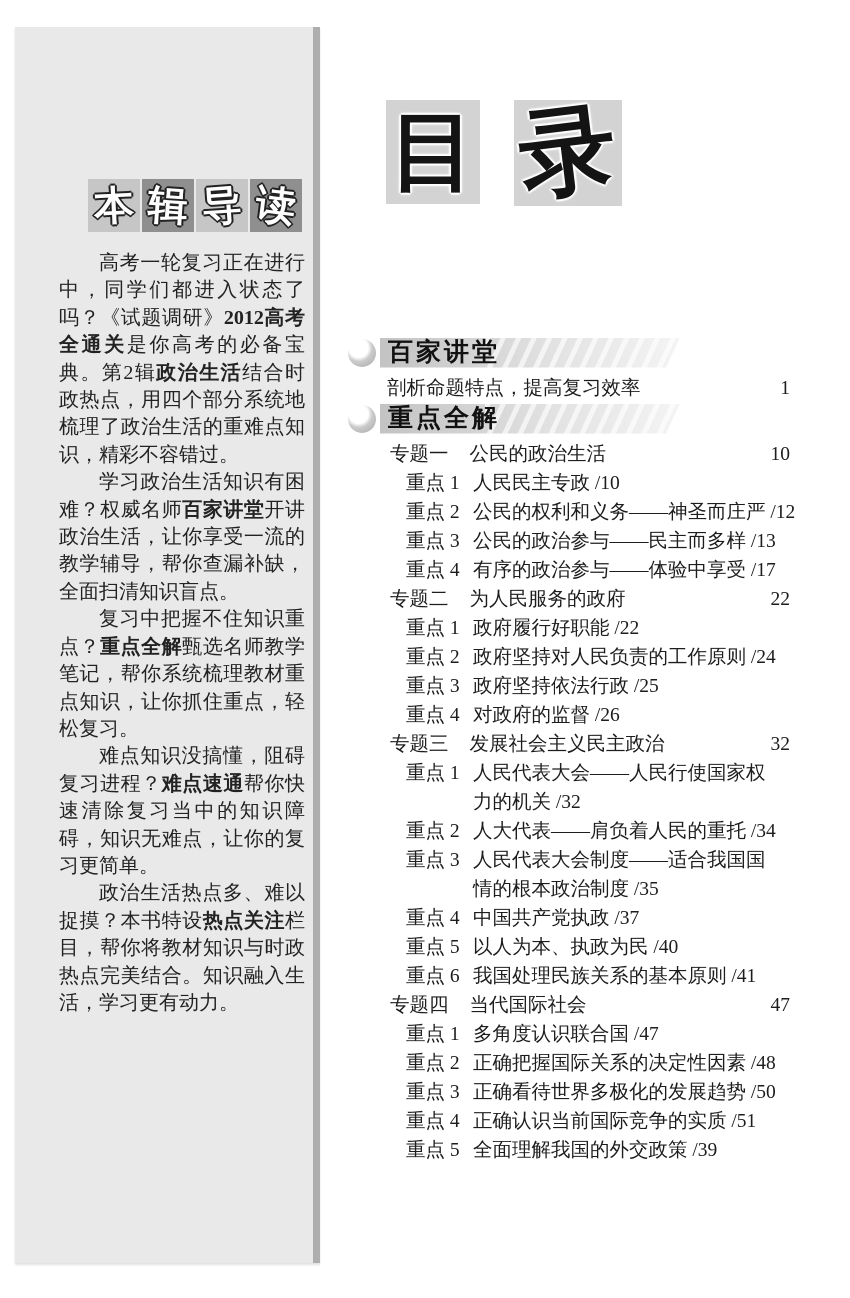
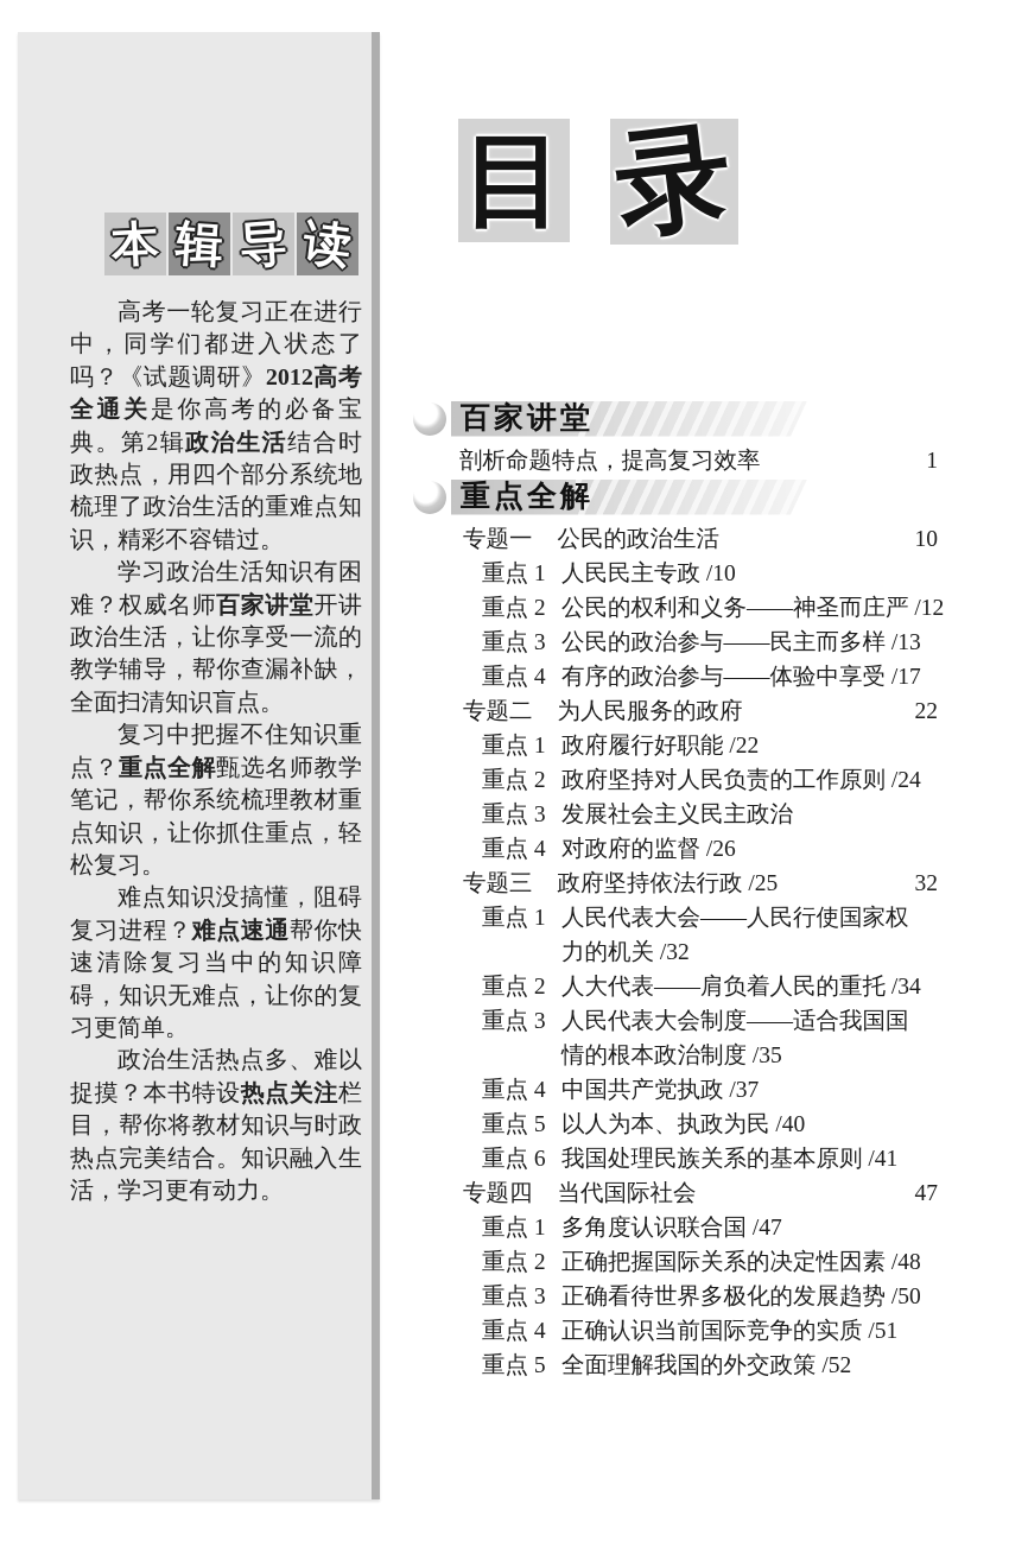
  高考一轮复习正在进行中，同学们都进入状态了吗？《试题调研》2012高考全通关是你高考的必备宝典。第2辑政治生活结合时政热点，用四个部分系统地梳理了政治生活的重难点知识，精彩不容错过。
  学习政治生活知识有困难？权威名师百家讲堂开讲政治生活，让你享受一流的教学辅导，帮你查漏补缺，全面扫清知识盲点。
  复习中把握不住知识重点？重点全解甄选名师教学笔记，帮你系统梳理教材重点知识，让你抓住重点，轻松复习。
  难点知识没搞懂，阻碍复习进程？难点速通帮你快速清除复习当中的知识障碍，知识无难点，让你的复习更简单。
  政治生活热点多、难以捉摸？本书特设热点关注栏目，帮你将教材知识与时政热点完美结合。知识融入生活，学习更有动力。
  目
  百家讲堂
  剖析命题特点，提高复习效率
  1
  重点全解
  专题一
  公民的政治生活
  10
  重点 1
  人民民主专政 /10
  重点 2
  公民的权利和义务——神圣而庄严 /12
  重点 3
  公民的政治参与——民主而多样 /13
  重点 4
  有序的政治参与——体验中享受 /17
  专题二
  为人民服务的政府
  22
  重点 1
  政府履行好职能 /22
  重点 2
  政府坚持对人民负责的工作原则 /24
  重点 3
- 政府坚持依法行政 /25
+ 发展社会主义民主政治
  重点 4
  对政府的监督 /26
  专题三
- 发展社会主义民主政治
+ 政府坚持依法行政 /25
  32
  重点 1
  人民代表大会——人民行使国家权
  力的机关 /32
  重点 2
  人大代表——肩负着人民的重托 /34
  重点 3
  人民代表大会制度——适合我国国
  情的根本政治制度 /35
  重点 4
  中国共产党执政 /37
  重点 5
  以人为本、执政为民 /40
  重点 6
  我国处理民族关系的基本原则 /41
  专题四
  当代国际社会
  47
  重点 1
  多角度认识联合国 /47
  重点 2
  正确把握国际关系的决定性因素 /48
  重点 3
  正确看待世界多极化的发展趋势 /50
  重点 4
  正确认识当前国际竞争的实质 /51
  重点 5
- 全面理解我国的外交政策 /39
+ 全面理解我国的外交政策 /52
